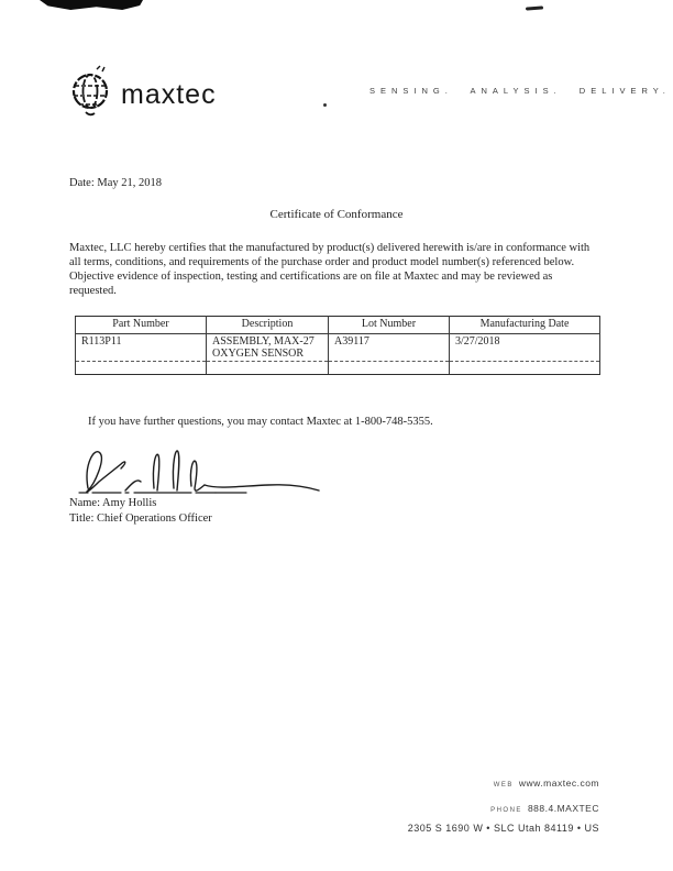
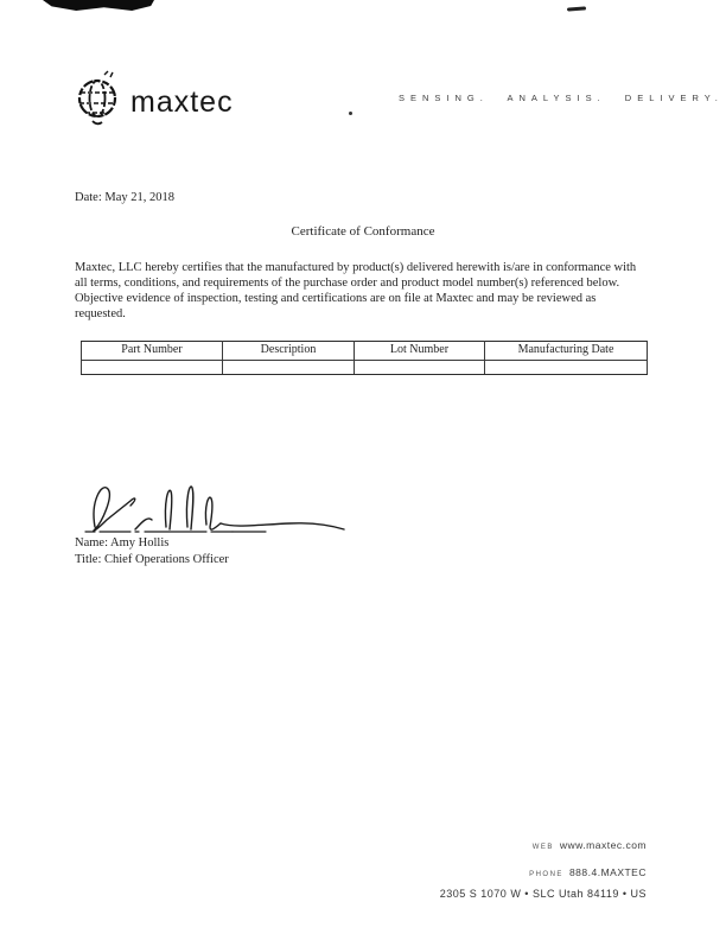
  maxtec
  SENSING. ANALYSIS. DELIVERY.
  Date: May 21, 2018
  Certificate of Conformance
  Maxtec, LLC hereby certifies that the manufactured by product(s) delivered herewith is/are in conformance with all terms, conditions, and requirements of the purchase order and product model number(s) referenced below. Objective evidence of inspection, testing and certifications are on file at Maxtec and may be reviewed as requested.
  Part Number	Description	Lot Number	Manufacturing Date
- R113P11	ASSEMBLY, MAX-27 OXYGEN SENSOR	A39117	3/27/2018
- If you have further questions, you may contact Maxtec at 1-800-748-5355.
  Name: Amy Hollis
  Title: Chief Operations Officer
  www.maxtec.com
  888.4.MAXTEC
- 2305 S 1690 W • SLC Utah 84119 • US
+ 2305 S 1070 W • SLC Utah 84119 • US
